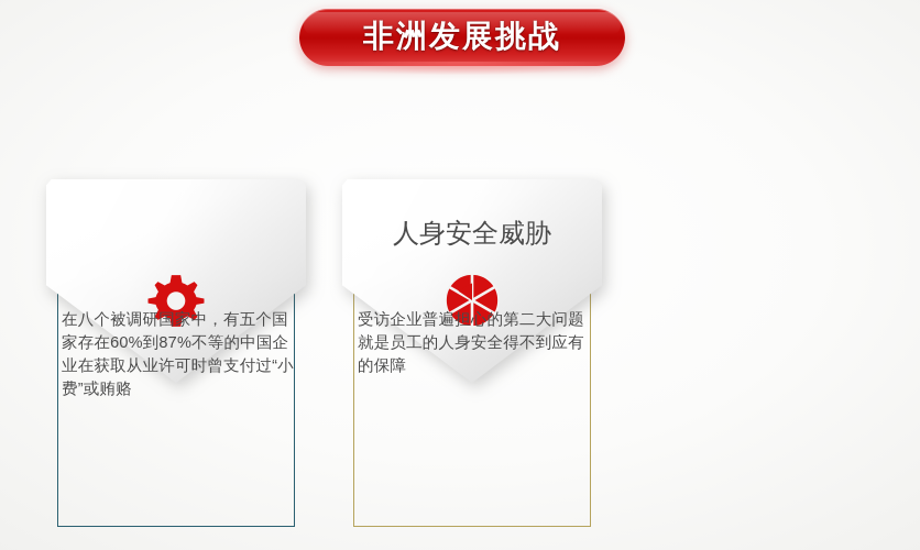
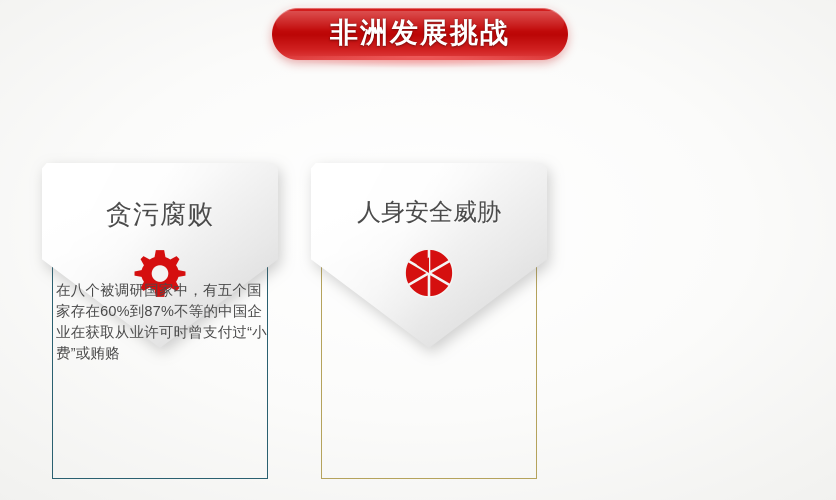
  非洲发展挑战
+ 贪污腐败
  在八个被调研国家中，有五个国家存在60%到87%不等的中国企业在获取从业许可时曾支付过“小费”或贿赂
  人身安全威胁
- 受访企业普遍担心的第二大问题就是员工的人身安全得不到应有的保障
